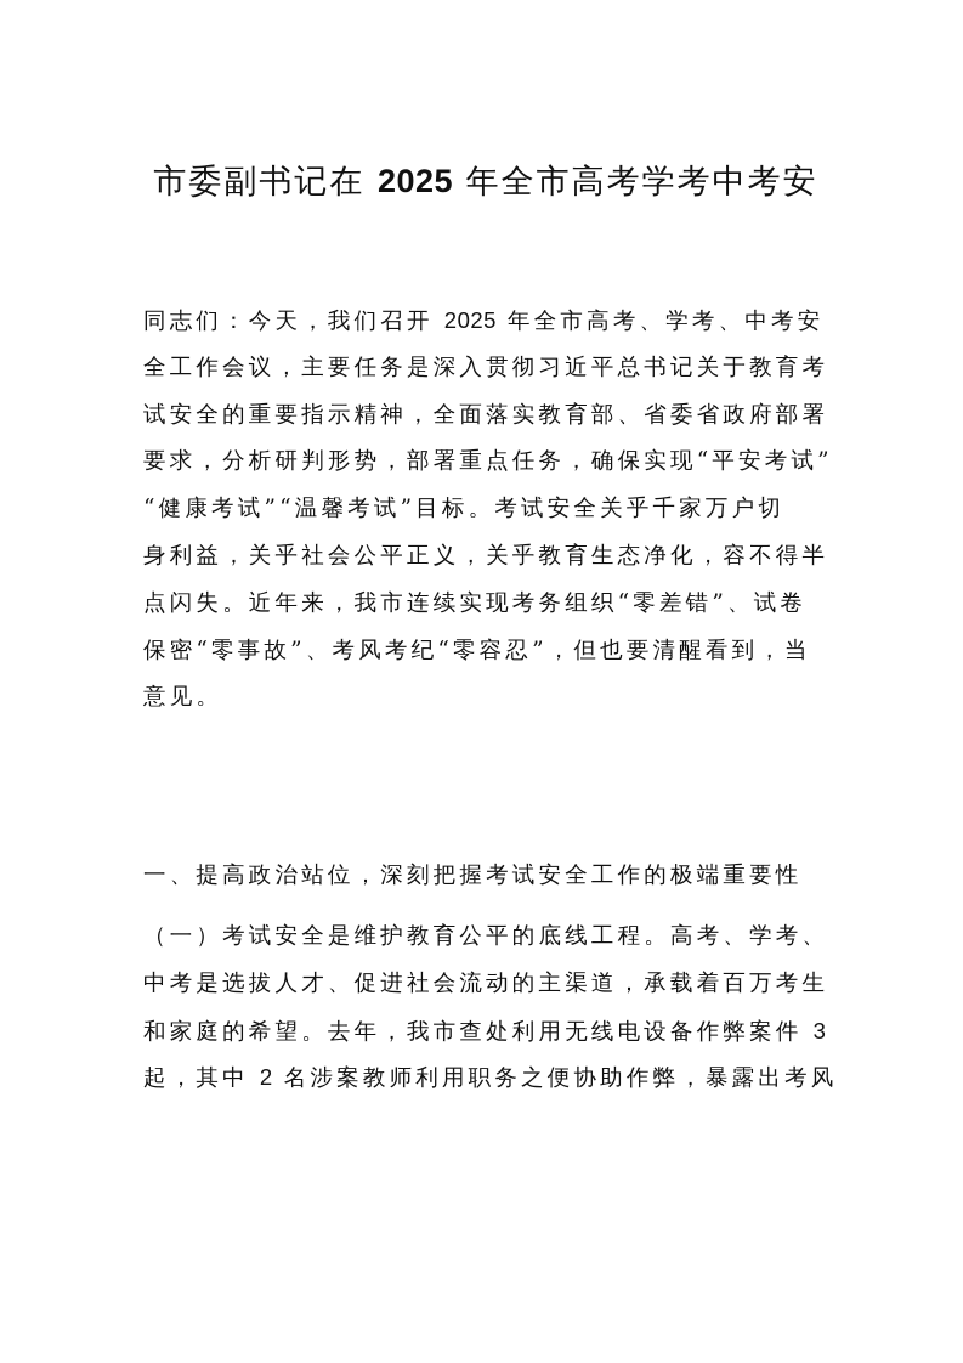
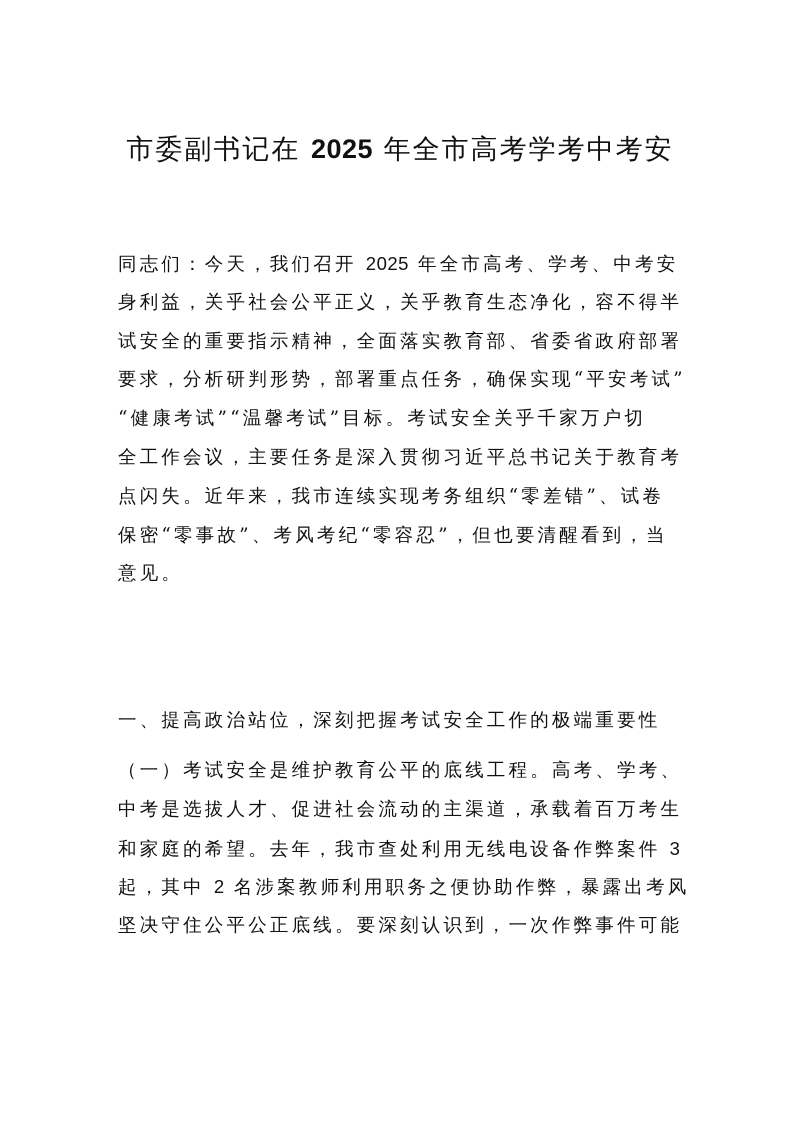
  市委副书记在 2025 年全市高考学考中考安
  同志们：今天，我们召开 2025 年全市高考、学考、中考安
- 全工作会议，主要任务是深入贯彻习近平总书记关于教育考
+ 身利益，关乎社会公平正义，关乎教育生态净化，容不得半
  试安全的重要指示精神，全面落实教育部、省委省政府部署
  要求，分析研判形势，部署重点任务，确保实现“平安考试”
  “健康考试”“温馨考试”目标。考试安全关乎千家万户切
- 身利益，关乎社会公平正义，关乎教育生态净化，容不得半
+ 全工作会议，主要任务是深入贯彻习近平总书记关于教育考
  点闪失。近年来，我市连续实现考务组织“零差错”、试卷
  保密“零事故”、考风考纪“零容忍”，但也要清醒看到，当
  意见。
  一、提高政治站位，深刻把握考试安全工作的极端重要性
  （一）考试安全是维护教育公平的底线工程。高考、学考、
  中考是选拔人才、促进社会流动的主渠道，承载着百万考生
  和家庭的希望。去年，我市查处利用无线电设备作弊案件 3
  起，其中 2 名涉案教师利用职务之便协助作弊，暴露出考风
+ 坚决守住公平公正底线。要深刻认识到，一次作弊事件可能
